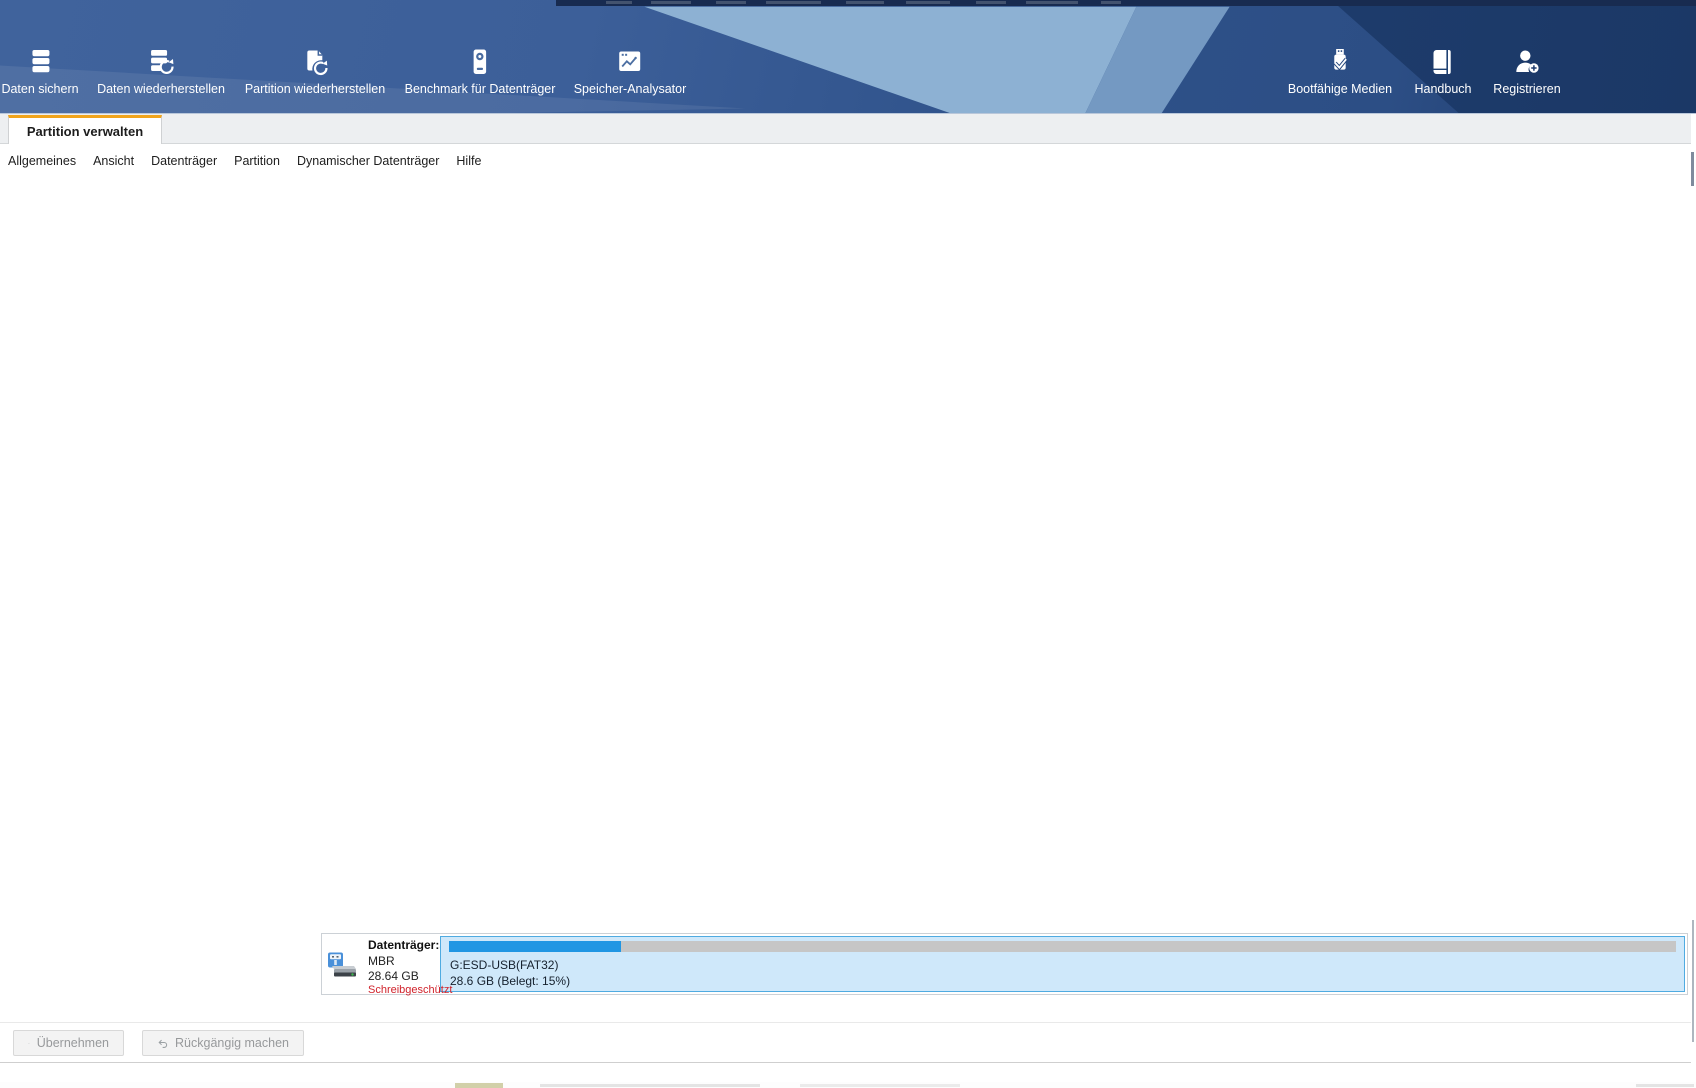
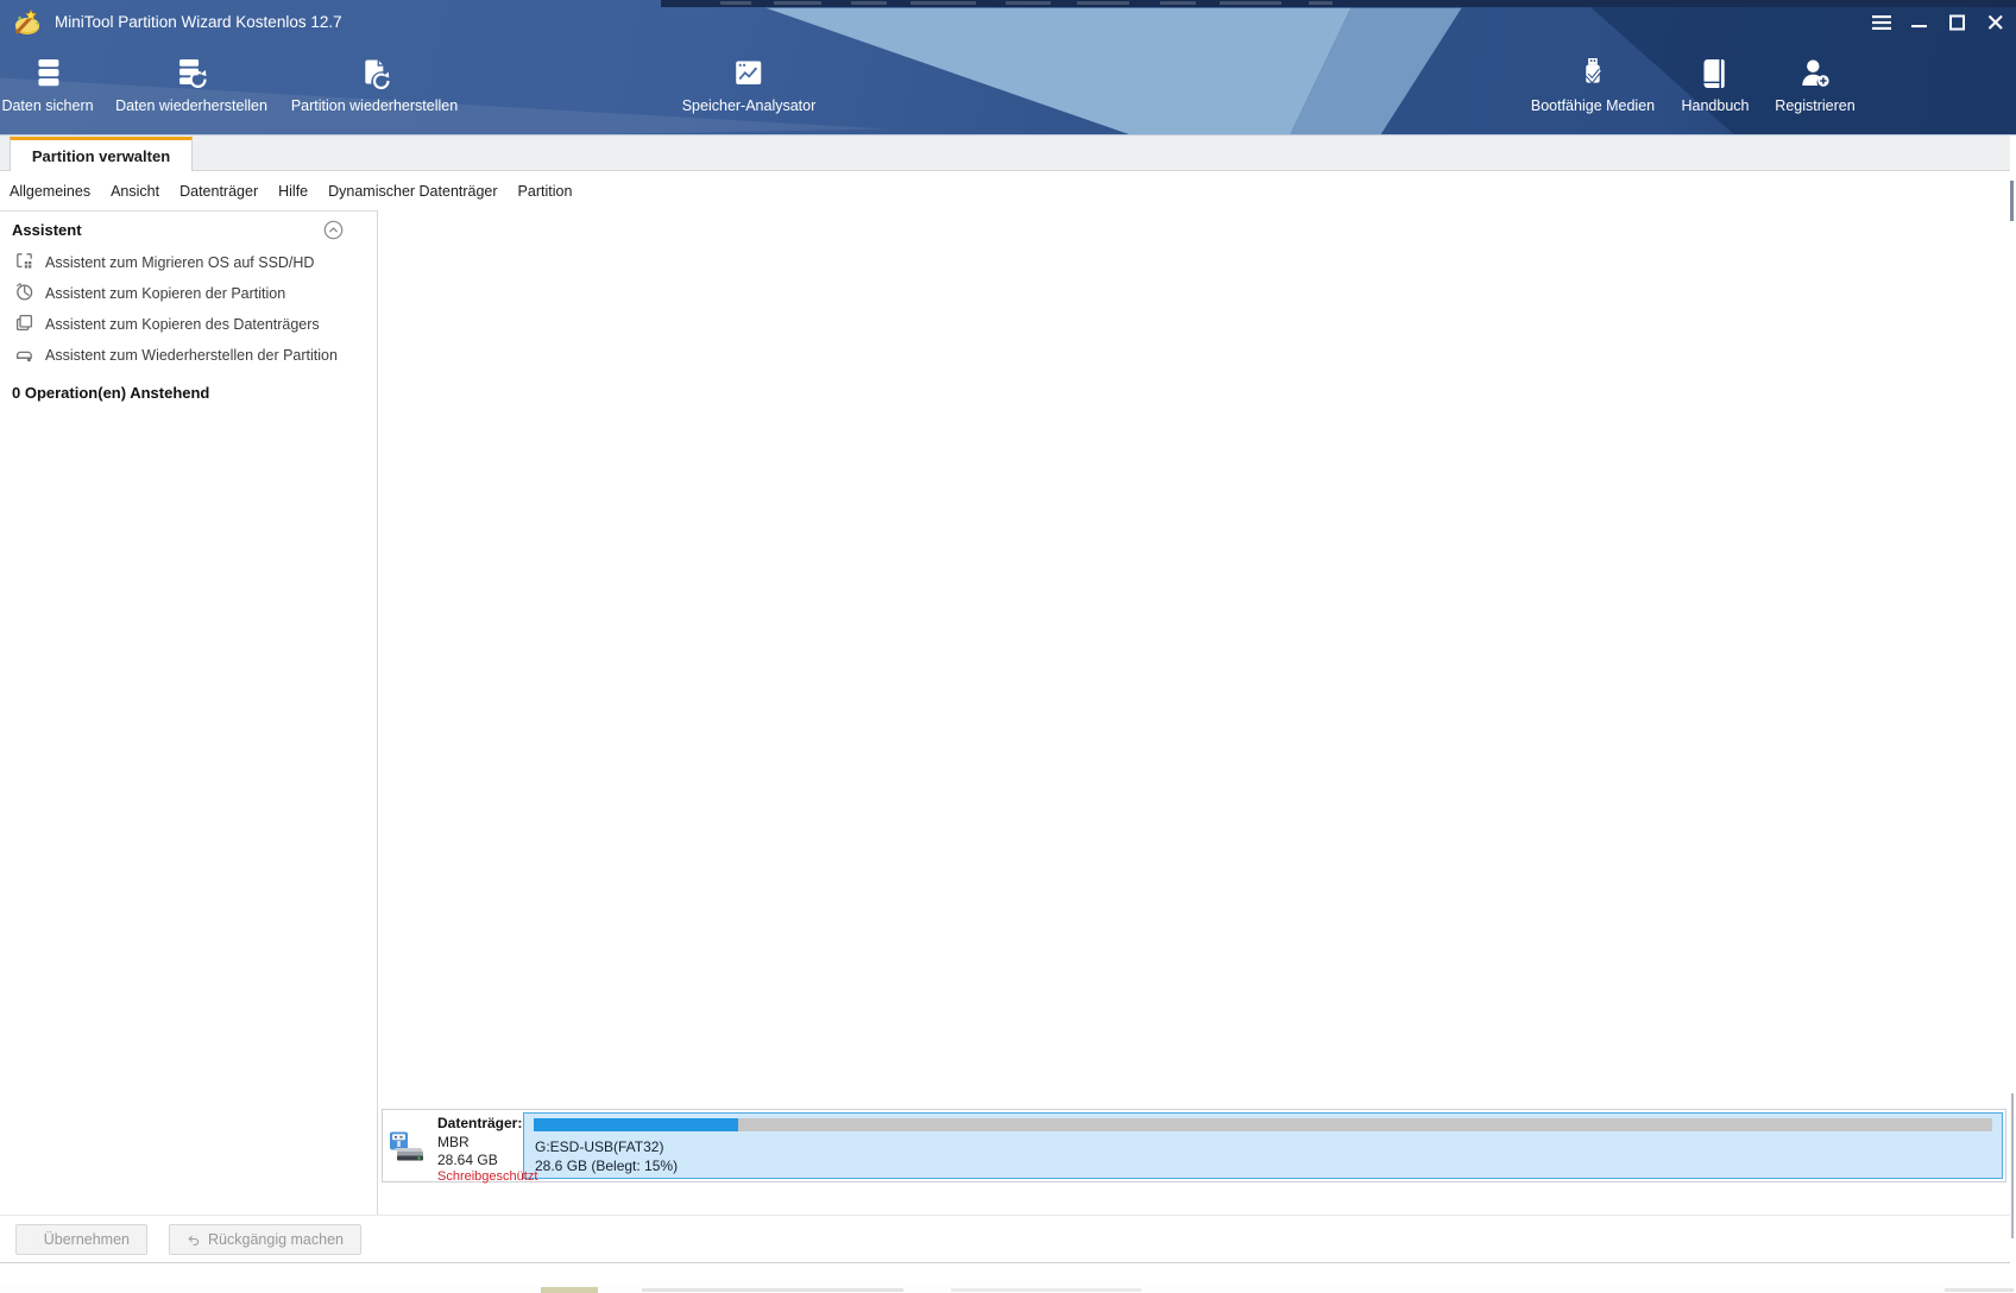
+ MiniTool Partition Wizard Kostenlos 12.7
  Daten sichern
  Daten wiederherstellen
  Partition wiederherstellen
- Benchmark für Datenträger
  Speicher-Analysator
  Bootfähige Medien
  Handbuch
  Registrieren
  Partition verwalten
  Allgemeines
  Ansicht
  Datenträger
- Partition
+ Hilfe
  Dynamischer Datenträger
- Hilfe
+ Partition
+ Assistent
+ Assistent zum Migrieren OS auf SSD/HD
+ Assistent zum Kopieren der Partition
+ Assistent zum Kopieren des Datenträgers
+ Assistent zum Wiederherstellen der Partition
+ 0 Operation(en) Anstehend
  Datenträger:
  MBR
  28.64 GB
  Schreibgeschützt
  G:ESD-USB(FAT32)
  28.6 GB (Belegt: 15%)
  Übernehmen
  Rückgängig machen
